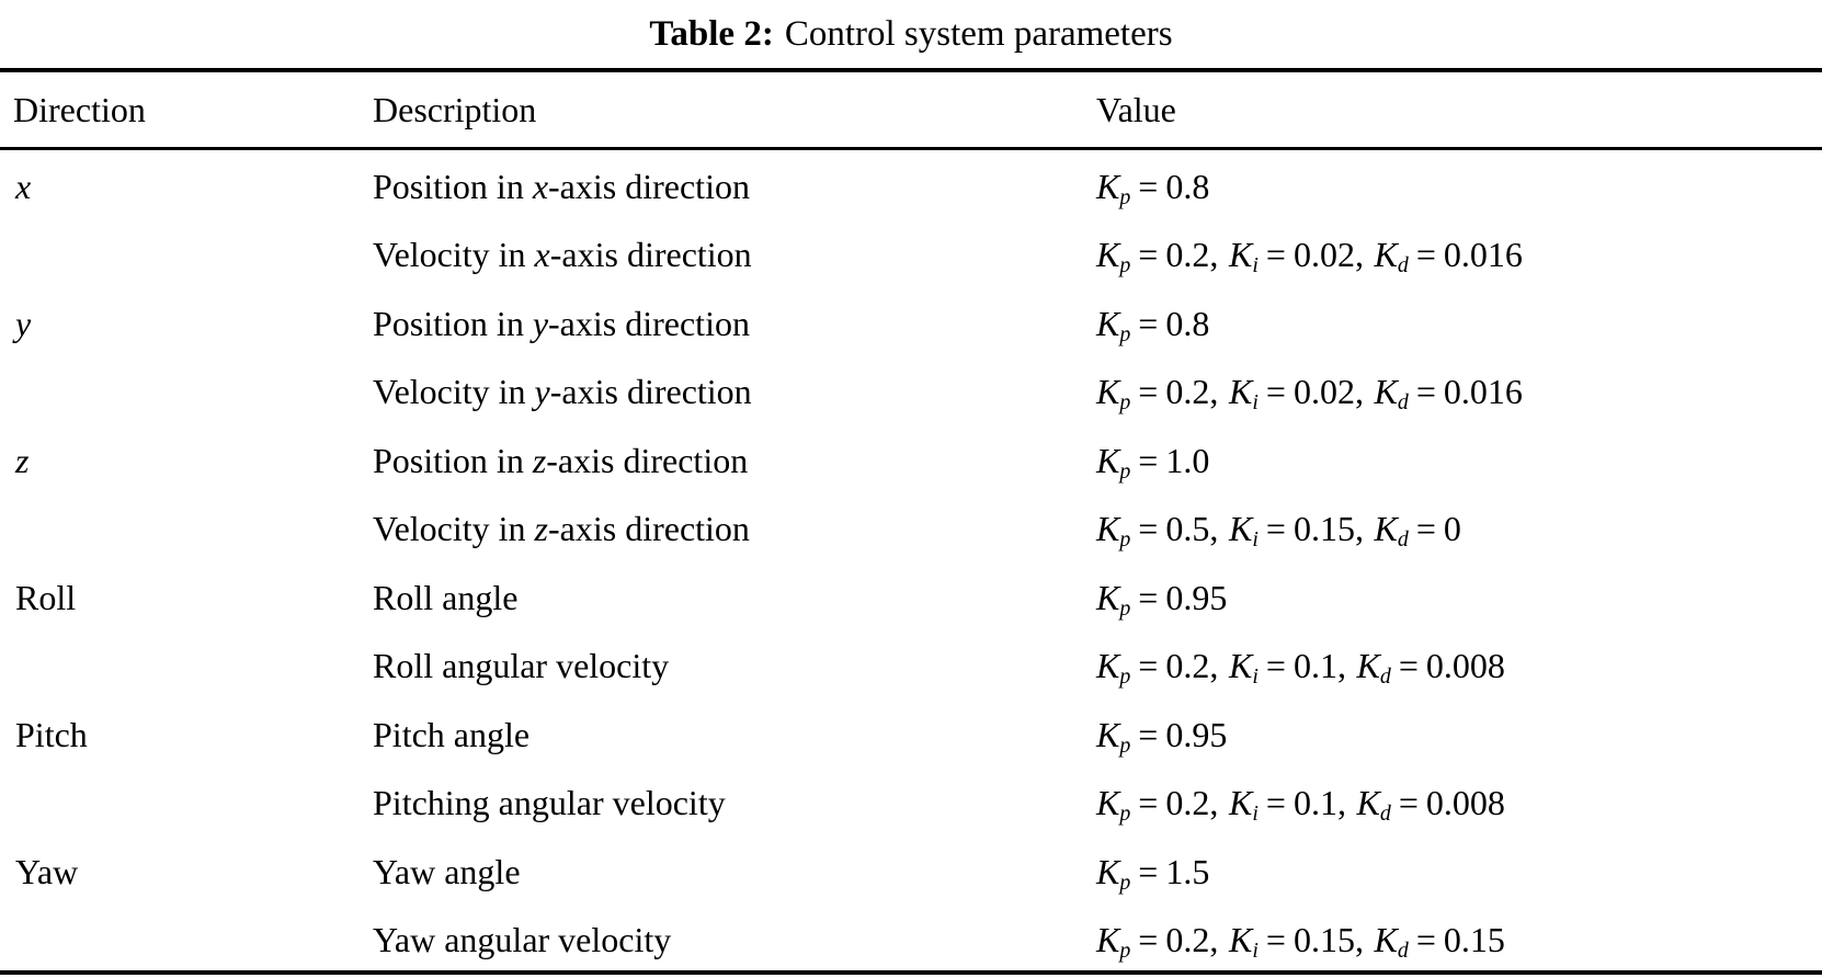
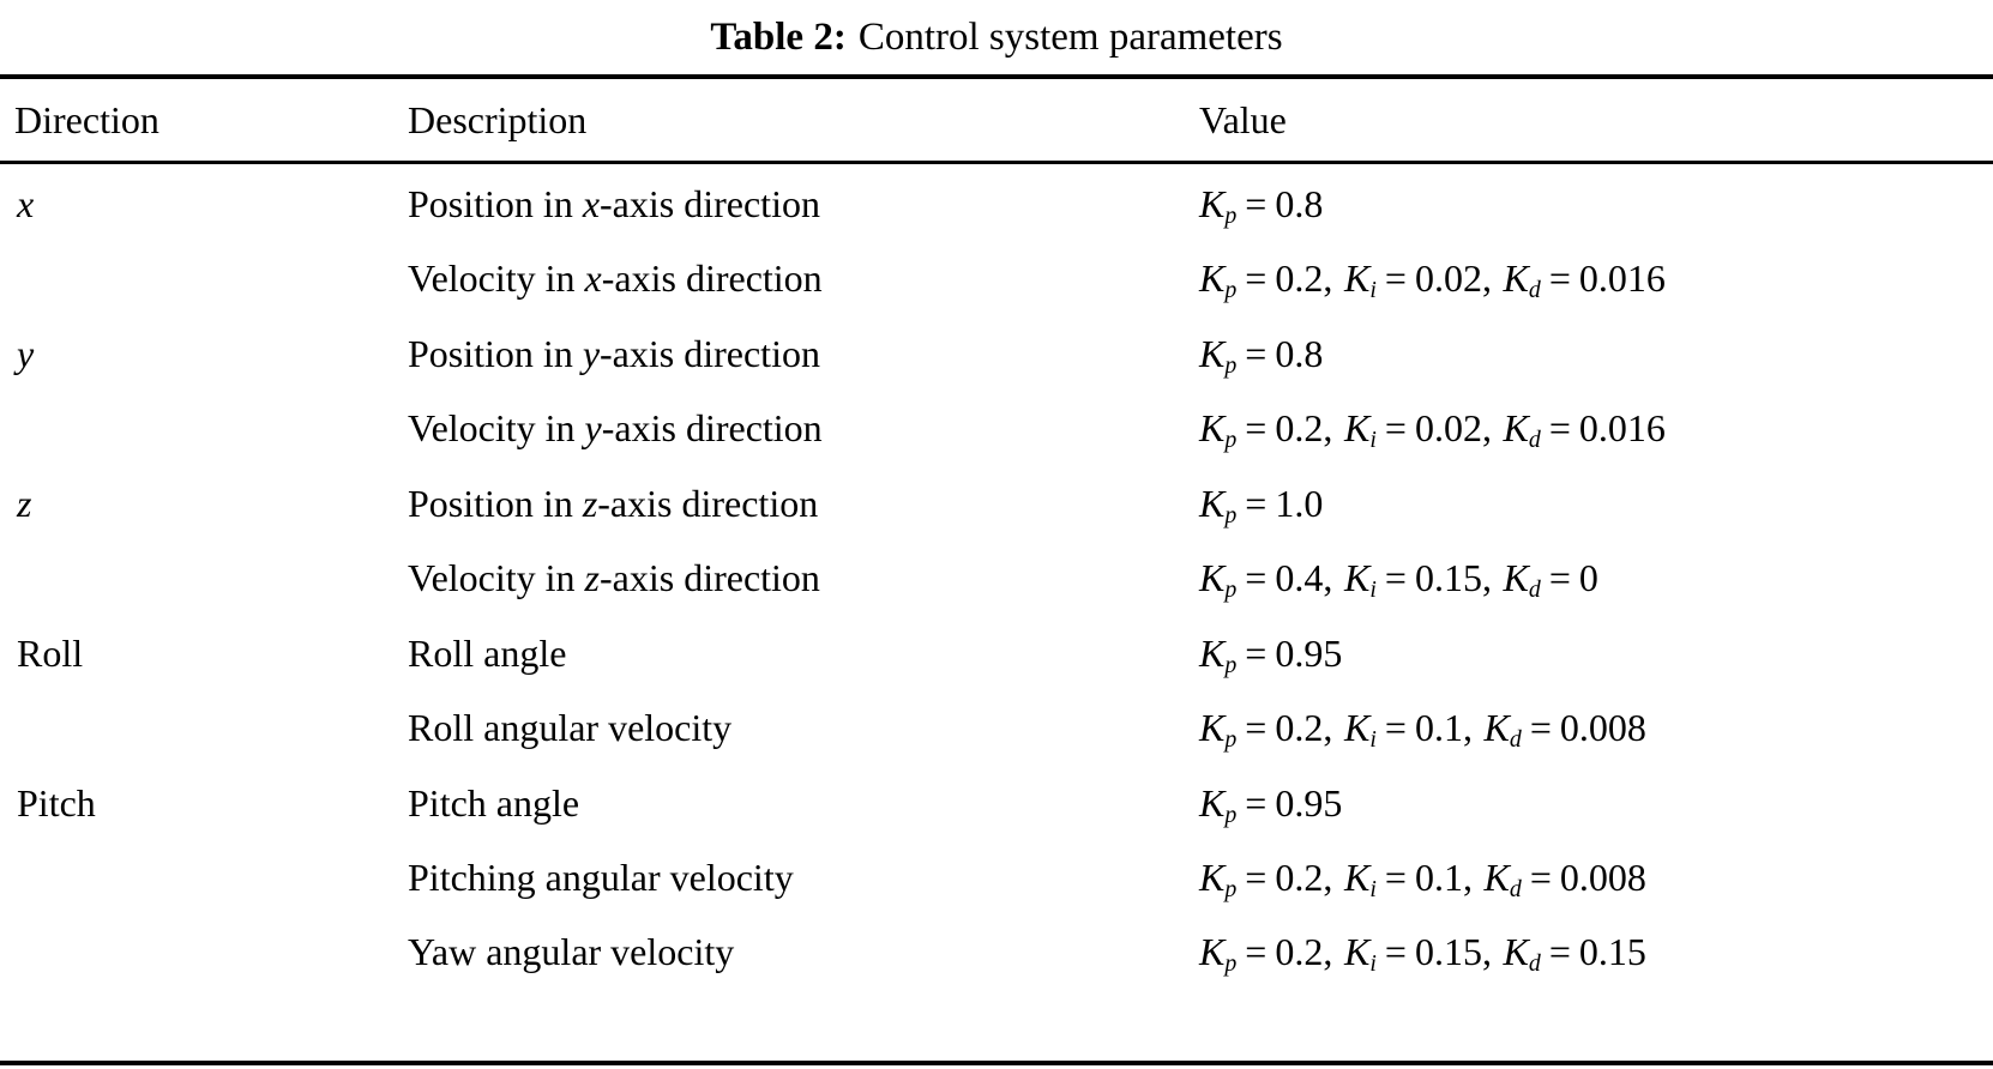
  Table 2: Control system parameters
  Direction	Description	Value
  x	Position in x-axis direction	Kp = 0.8
  	Velocity in x-axis direction	Kp = 0.2, Ki = 0.02, Kd = 0.016
  y	Position in y-axis direction	Kp = 0.8
  	Velocity in y-axis direction	Kp = 0.2, Ki = 0.02, Kd = 0.016
  z	Position in z-axis direction	Kp = 1.0
- 	Velocity in z-axis direction	Kp = 0.5, Ki = 0.15, Kd = 0
+ 	Velocity in z-axis direction	Kp = 0.4, Ki = 0.15, Kd = 0
  Roll	Roll angle	Kp = 0.95
  	Roll angular velocity	Kp = 0.2, Ki = 0.1, Kd = 0.008
  Pitch	Pitch angle	Kp = 0.95
  	Pitching angular velocity	Kp = 0.2, Ki = 0.1, Kd = 0.008
- Yaw	Yaw angle	Kp = 1.5
  	Yaw angular velocity	Kp = 0.2, Ki = 0.15, Kd = 0.15
